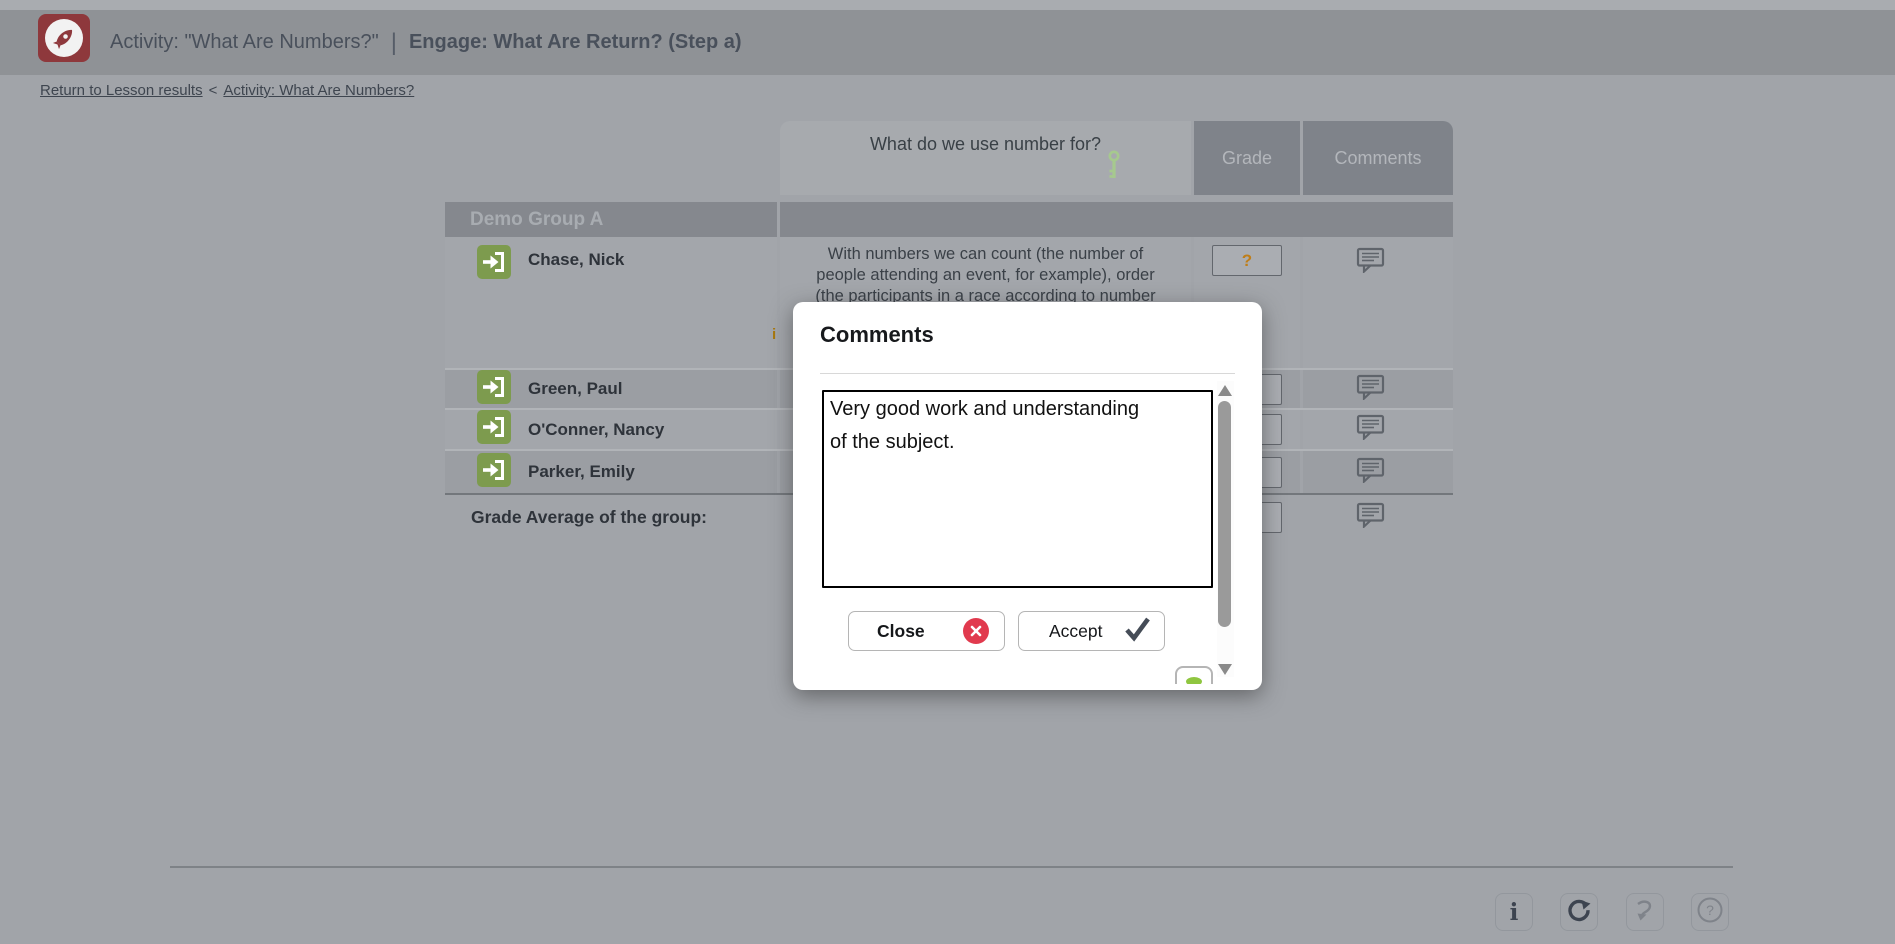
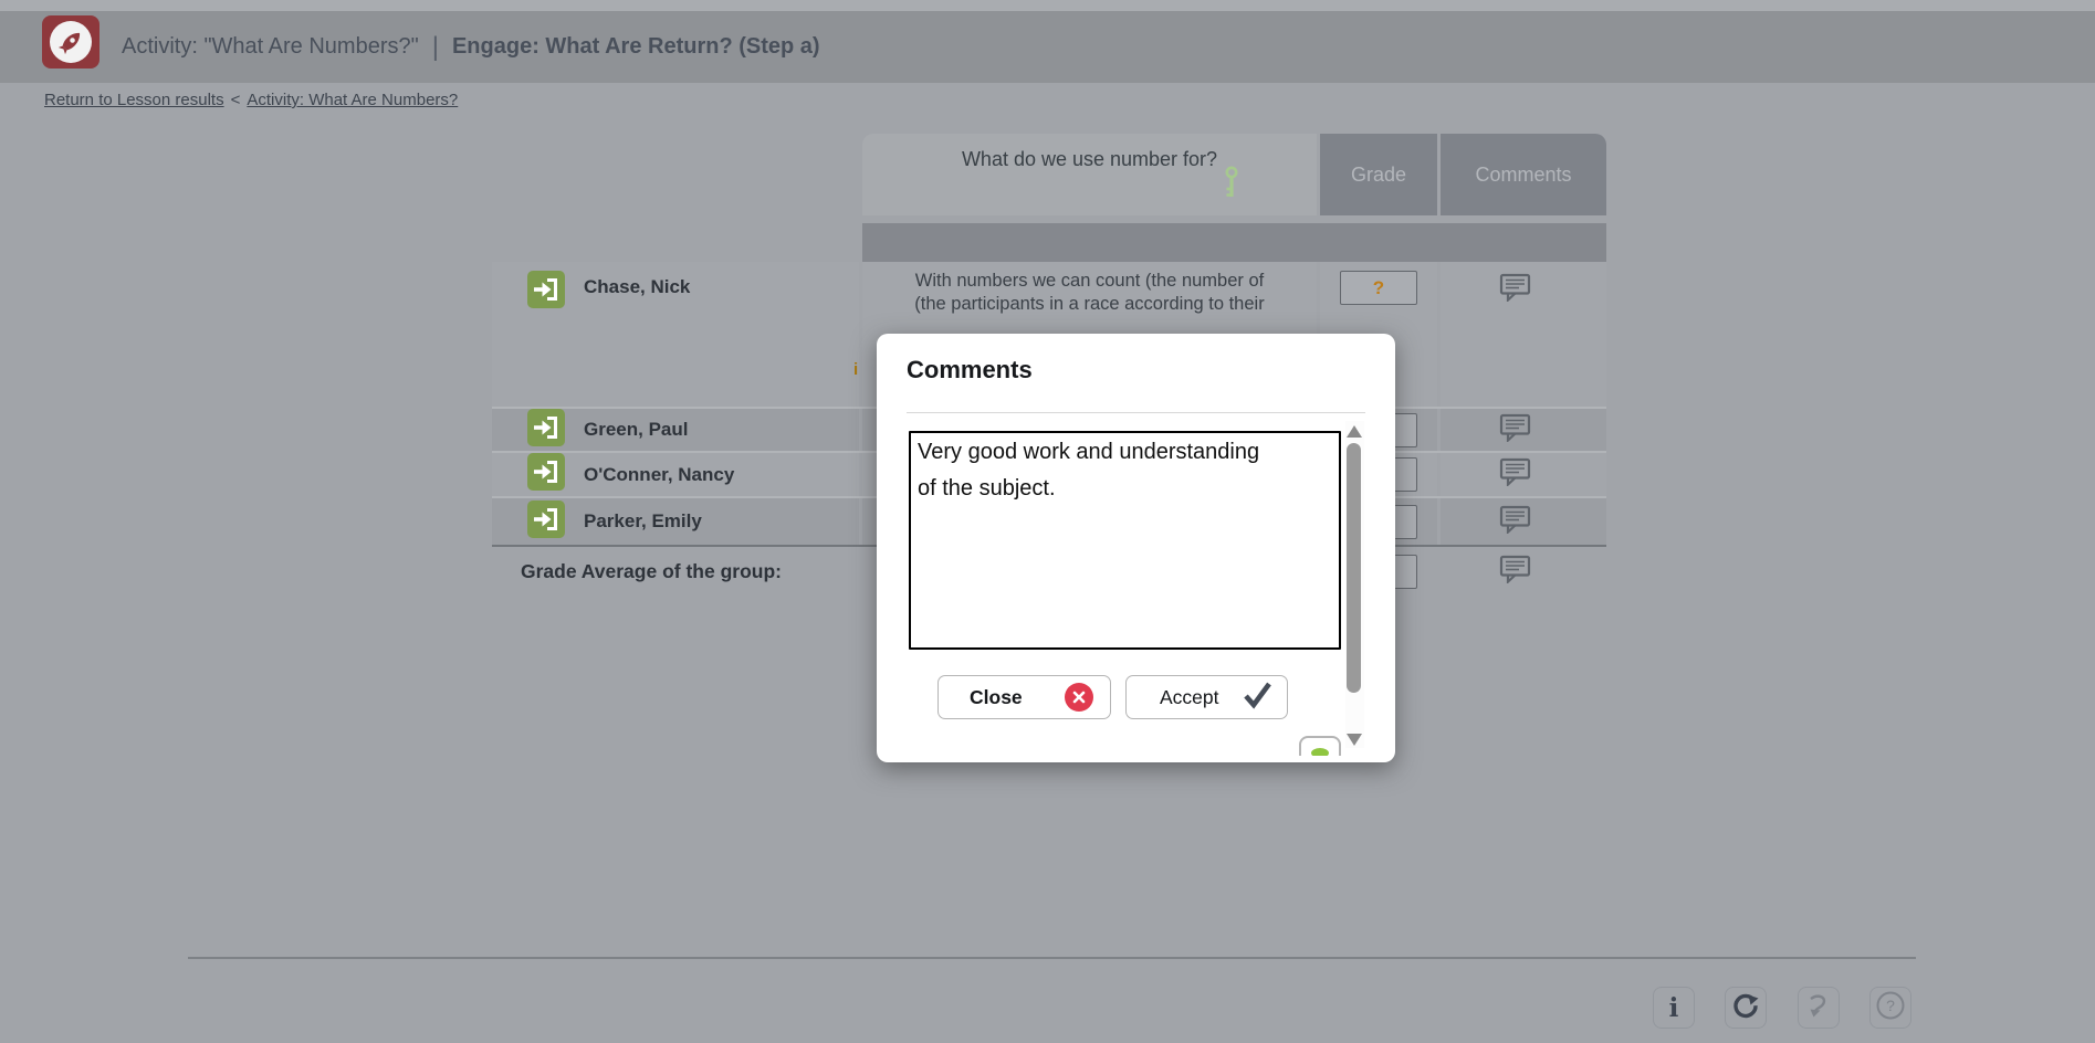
  Activity: "What Are Numbers?"
  |
  Engage: What Are Return? (Step a)
  Return to Lesson results < Activity: What Are Numbers?
  What do we use number for?
  Grade
  Comments
- Demo Group A
  Chase, Nick
  With numbers we can count (the number of
- people attending an event, for example), order
- (the participants in a race according to number
+ (the participants in a race according to their
  ?
  Green, Paul
  O'Conner, Nancy
  Parker, Emily
  Grade Average of the group:
  i
  i
  ?
  Comments
  Very good work and understanding
  of the subject.
  Close
  Accept
